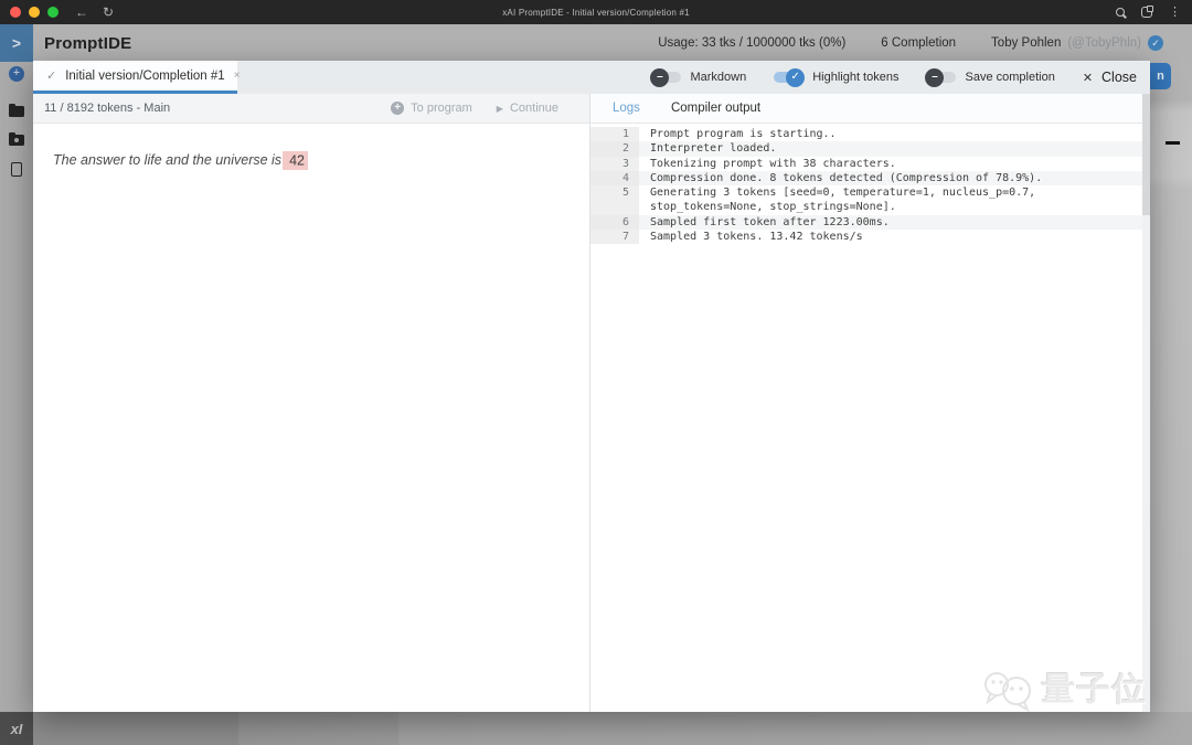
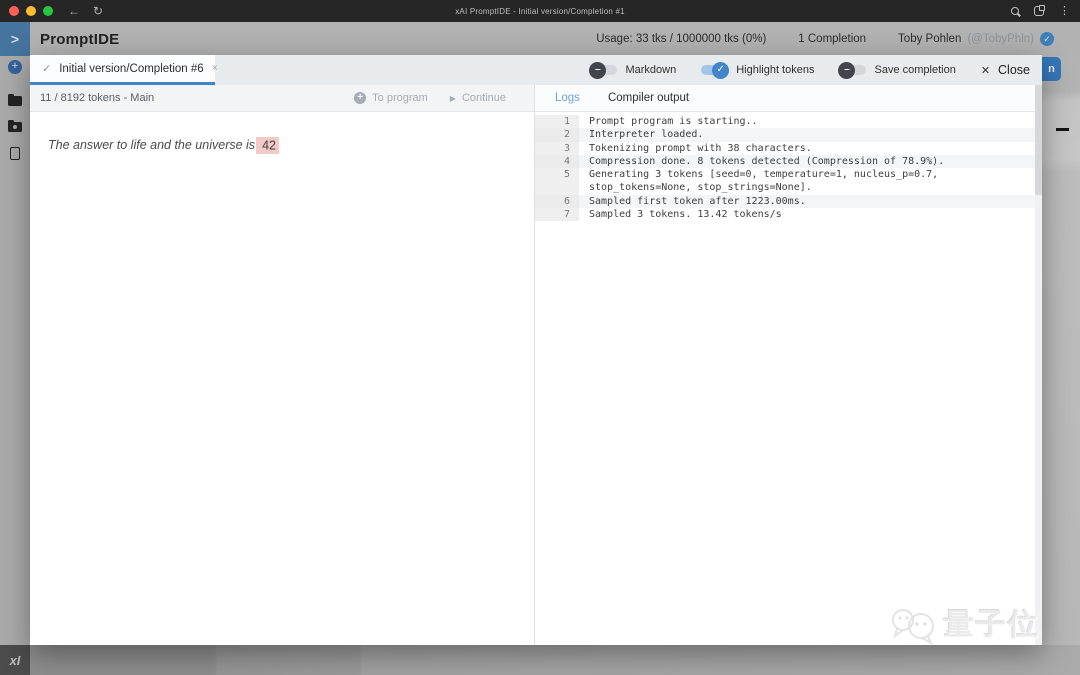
  ←
  ↻
  xAI PromptIDE - Initial version/Completion #1
  ⋮
  >
  PromptIDE
  Usage: 33 tks / 1000000 tks (0%)
- 6 Completion
+ 1 Completion
  Toby Pohlen
  (@TobyPhln)
  ✓
  +
  xI
  n
  ✓
- Initial version/Completion #1
+ Initial version/Completion #6
  ×
  –
  Markdown
  ✓
  Highlight tokens
  –
  Save completion
  ✕
  Close
  11 / 8192 tokens - Main
  +
  To program
  ▶
  Continue
  The answer to life and the universe is 42
  Logs
  Compiler output
  1
  Prompt program is starting..
  2
  Interpreter loaded.
  3
  Tokenizing prompt with 38 characters.
  4
  Compression done. 8 tokens detected (Compression of 78.9%).
  5
  Generating 3 tokens [seed=0, temperature=1, nucleus_p=0.7,
  stop_tokens=None, stop_strings=None].
  6
  Sampled first token after 1223.00ms.
  7
  Sampled 3 tokens. 13.42 tokens/s
  量子位
